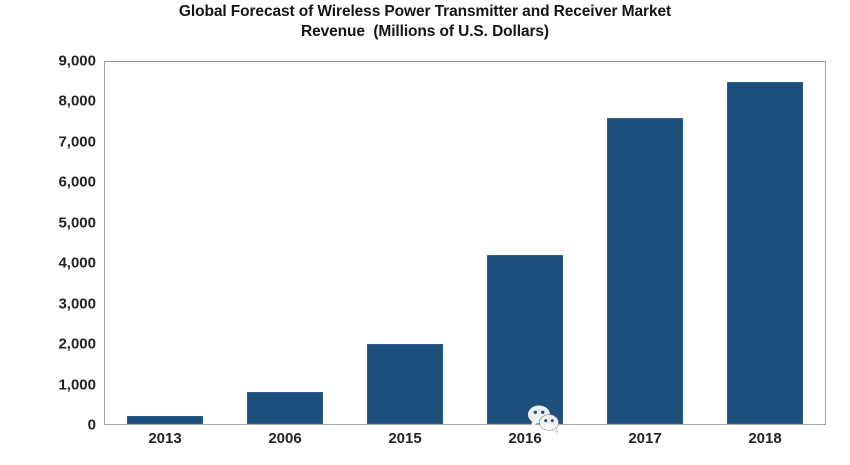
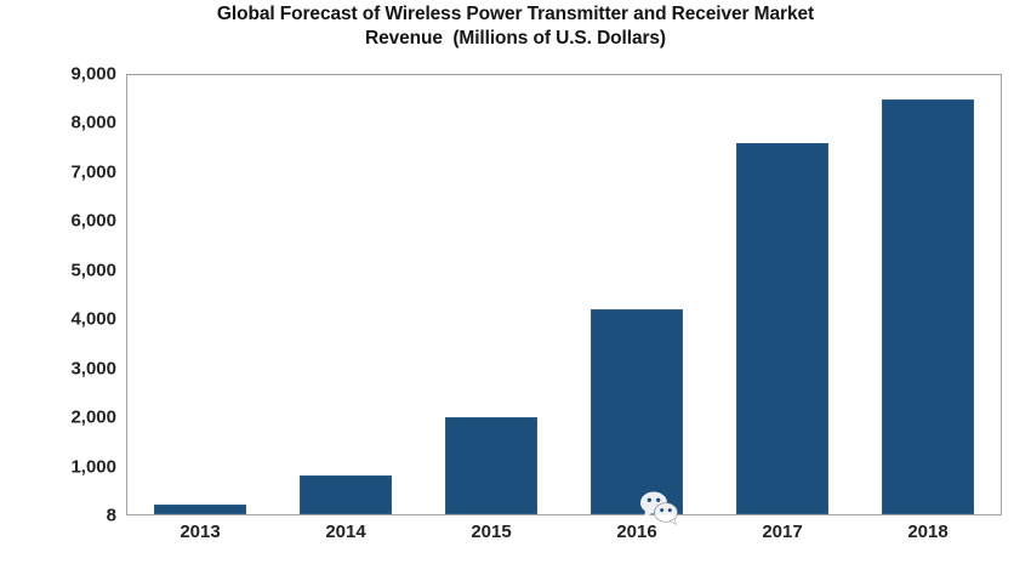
  Global Forecast of Wireless Power Transmitter and Receiver Market
  Revenue (Millions of U.S. Dollars)
- 0
+ 8
  1,000
  2,000
  3,000
  4,000
  5,000
  6,000
  7,000
  8,000
  9,000
  2013
- 2006
+ 2014
  2015
  2016
  2017
  2018
